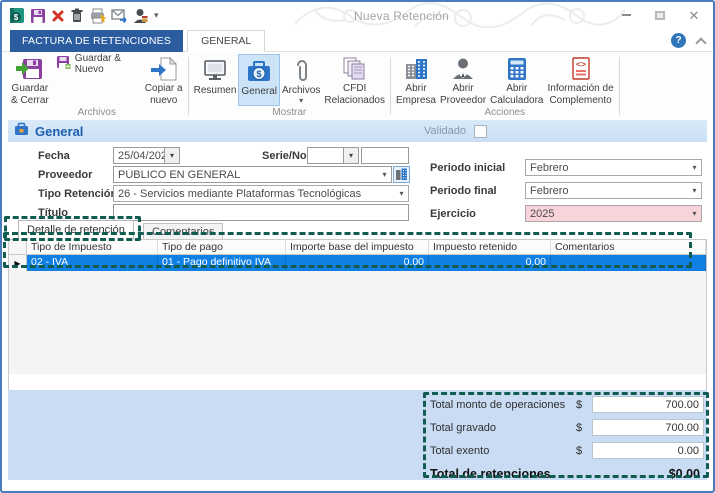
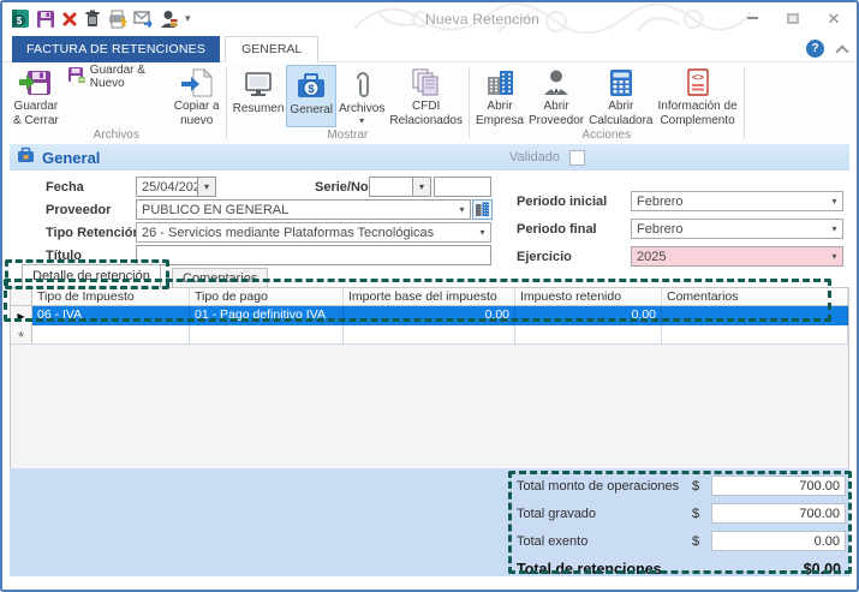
  $
  ▾
  Nueva Retención
  ✕
  FACTURA DE RETENCIONES
  GENERAL
  ?
  Guardar
  & Cerrar
  Guardar & Nuevo
  Copiar a
  nuevo
  Archivos
  Resumen
  $
  General
  Archivos
  ▾
  CFDI
  Relacionados
  Mostrar
  Abrir
  Empresa
  Abrir
  Proveedor
  Abrir
  Calculadora
  <>
  Información de
  Complemento
  Acciones
  General
  Validado
  Fecha
  25/04/20
  ▾
  Serie/No
  ▾
  Proveedor
  PÚBLICO EN GENERAL
  ▾
  Tipo Retenció
  26 - Servicios mediante Plataformas Tecnológicas
  ▾
  Título
  Periodo inicial
  Febrero
  ▾
  Periodo final
  Febrero
  ▾
  Ejercicio
  2025
  ▾
  Detalle de retención
  Comentarios
  Tipo de Impuesto
  Tipo de pago
  Importe base del impuesto
  Impuesto retenido
  Comentarios
  ▶
- 02 - IVA
+ 06 - IVA
  01 - Pago definitivo IVA
  0.00
  0.00
+ *
  Total monto de operaciones
  $
  700.00
  Total gravado
  $
  700.00
  Total exento
  $
  0.00
  Total de retenciones
  $0.00
